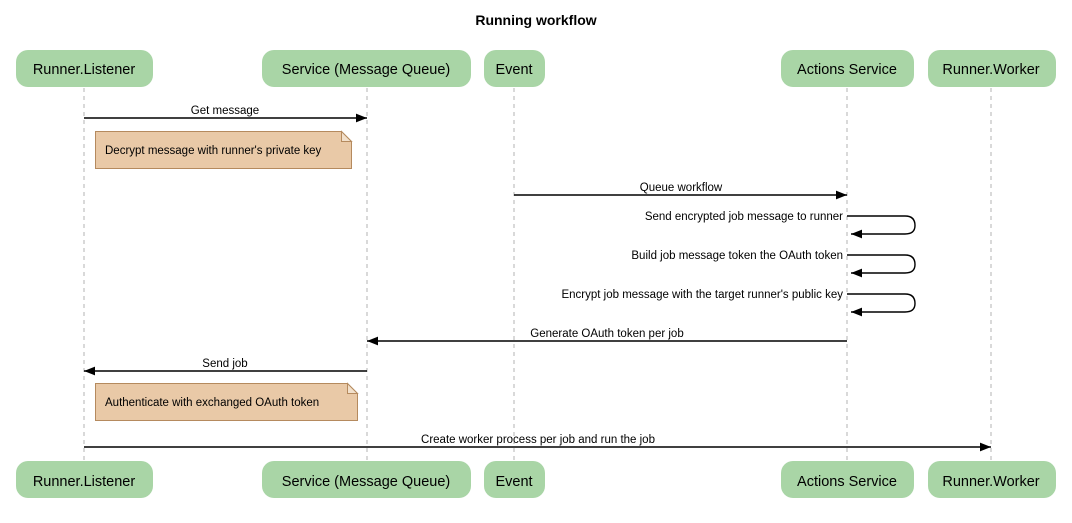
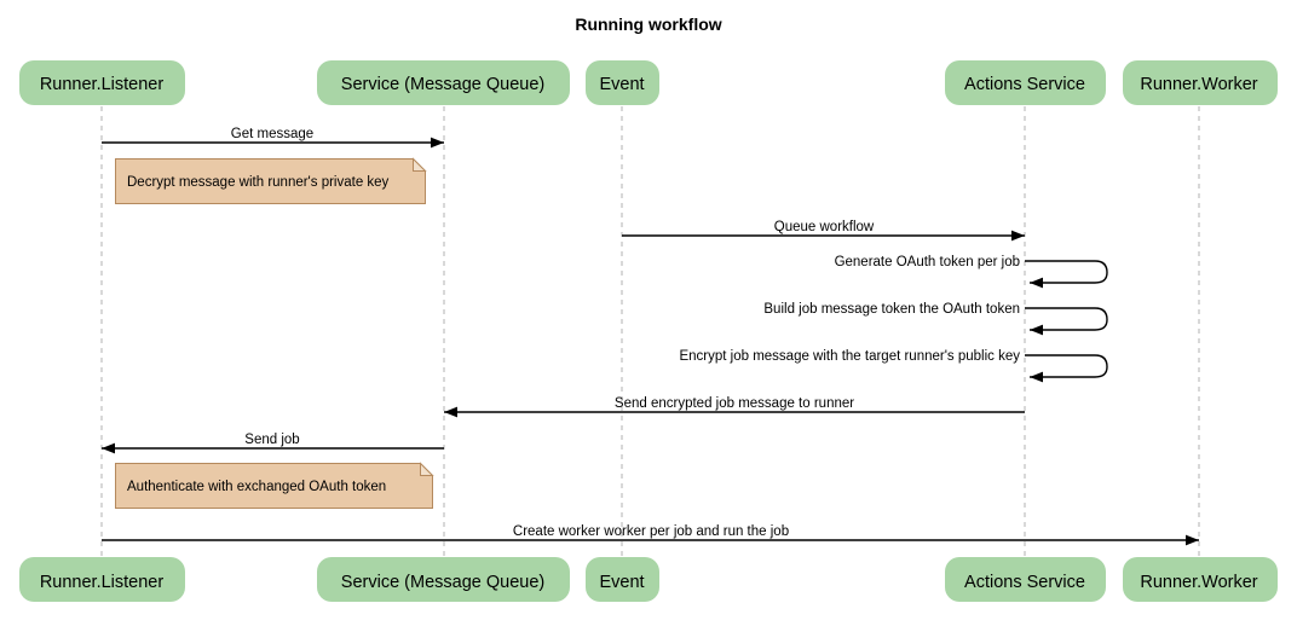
  Running workflow
  Runner.Listener
  Service (Message Queue)
  Event
  Actions Service
  Runner.Worker
  Get message
  Decrypt message with runner's private key
  Queue workflow
- Send encrypted job message to runner
+ Generate OAuth token per job
  Build job message token the OAuth token
  Encrypt job message with the target runner's public key
- Generate OAuth token per job
+ Send encrypted job message to runner
  Send job
  Authenticate with exchanged OAuth token
- Create worker process per job and run the job
+ Create worker worker per job and run the job
  Runner.Listener
  Service (Message Queue)
  Event
  Actions Service
  Runner.Worker
